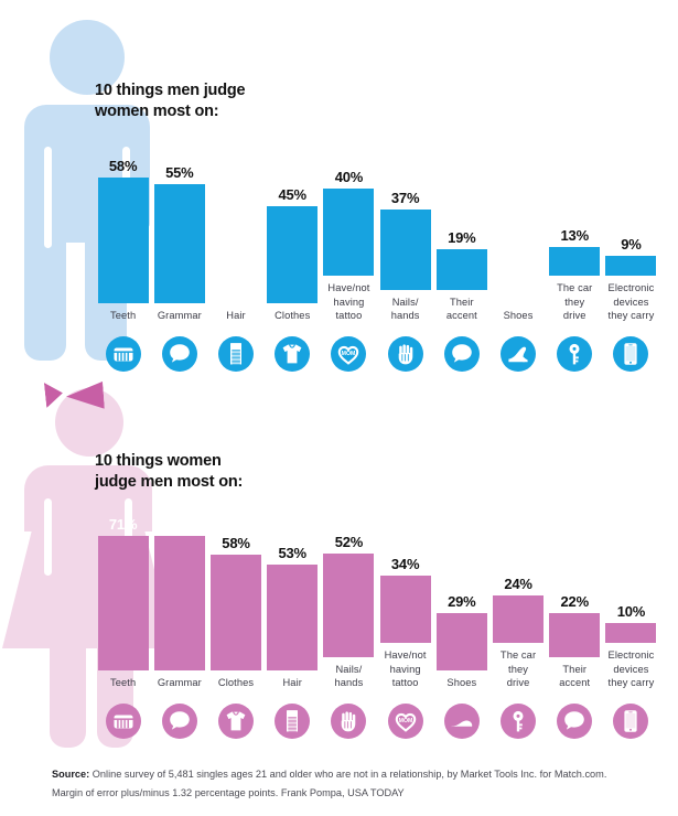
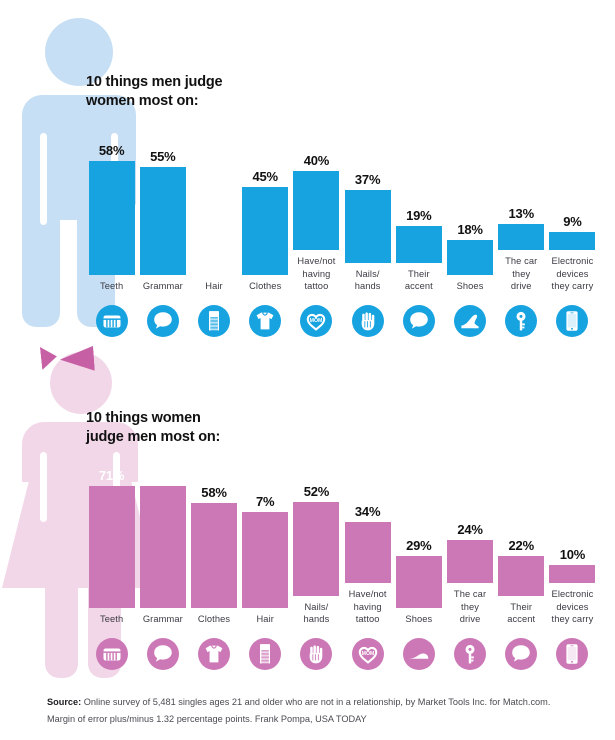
  10 things men judge
  women most on:
  10 things women
  judge men most on:
  58%
  Teeth
  55%
  Grammar
  Hair
  45%
  Clothes
  40%
  Have/not
  having
  tattoo
  37%
  Nails/
  hands
  19%
  Their
  accent
+ 18%
  Shoes
  13%
  The car
  they
  drive
  9%
  Electronic
  devices
  they carry
  71%
  Teeth
  Grammar
  58%
  Clothes
- 53%
+ 7%
  Hair
  52%
  Nails/
  hands
  34%
  Have/not
  having
  tattoo
  29%
  Shoes
  24%
  The car
  they
  drive
  22%
  Their
  accent
  10%
  Electronic
  devices
  they carry
  Source: Online survey of 5,481 singles ages 21 and older who are not in a relationship, by Market Tools Inc. for Match.com.
  Margin of error plus/minus 1.32 percentage points. Frank Pompa, USA TODAY
